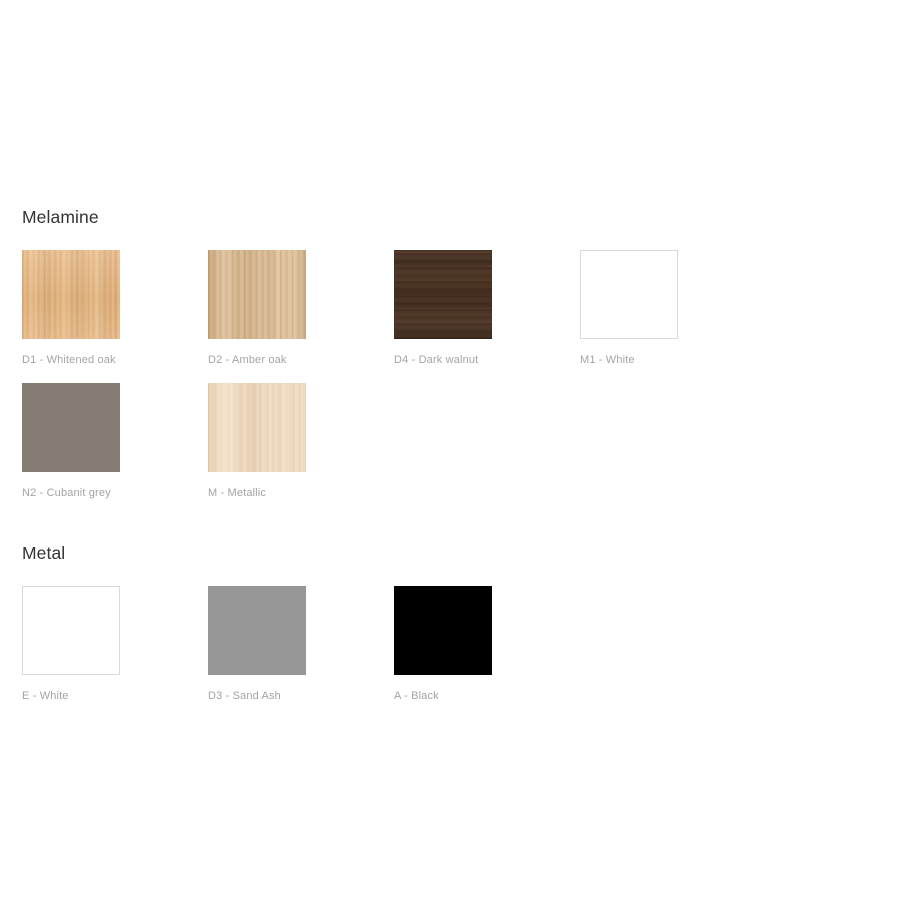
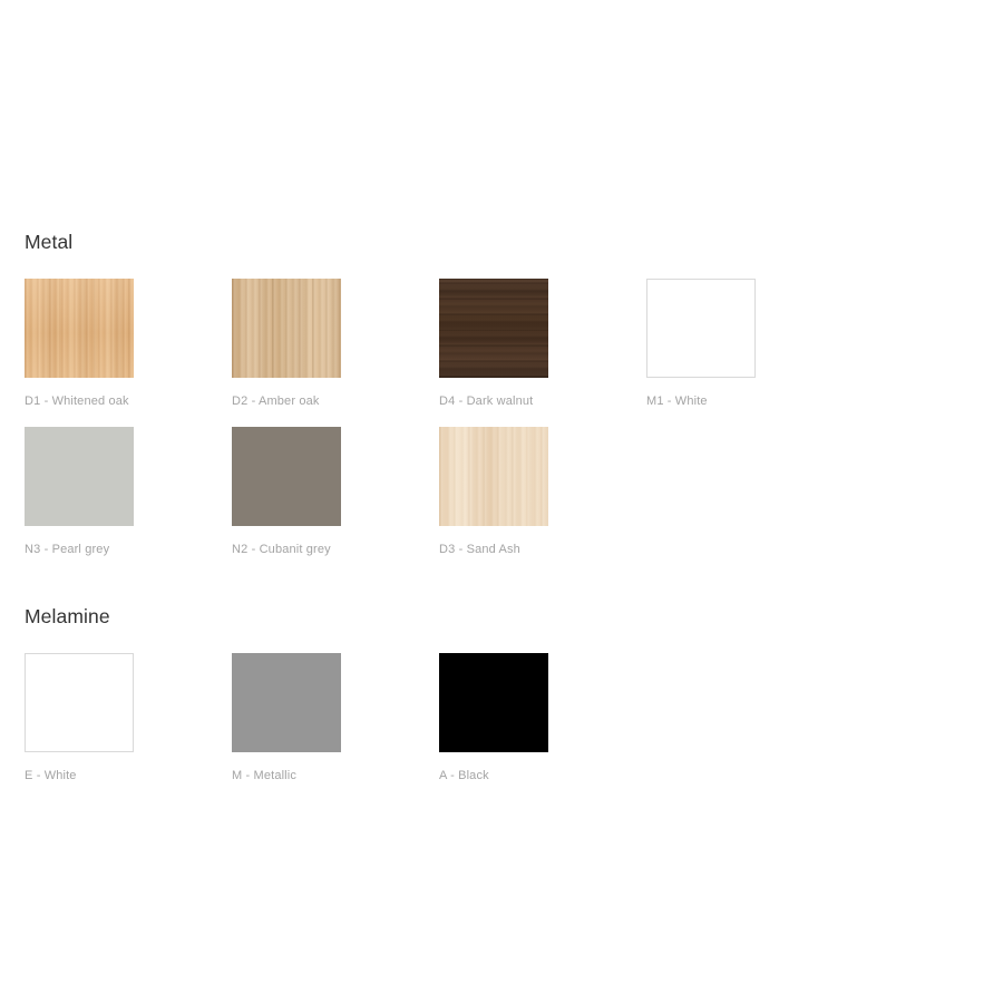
- Melamine
+ Metal
  D1 - Whitened oak
  D2 - Amber oak
  D4 - Dark walnut
  M1 - White
+ N3 - Pearl grey
  N2 - Cubanit grey
- M - Metallic
+ D3 - Sand Ash
- Metal
+ Melamine
  E - White
- D3 - Sand Ash
+ M - Metallic
  A - Black
